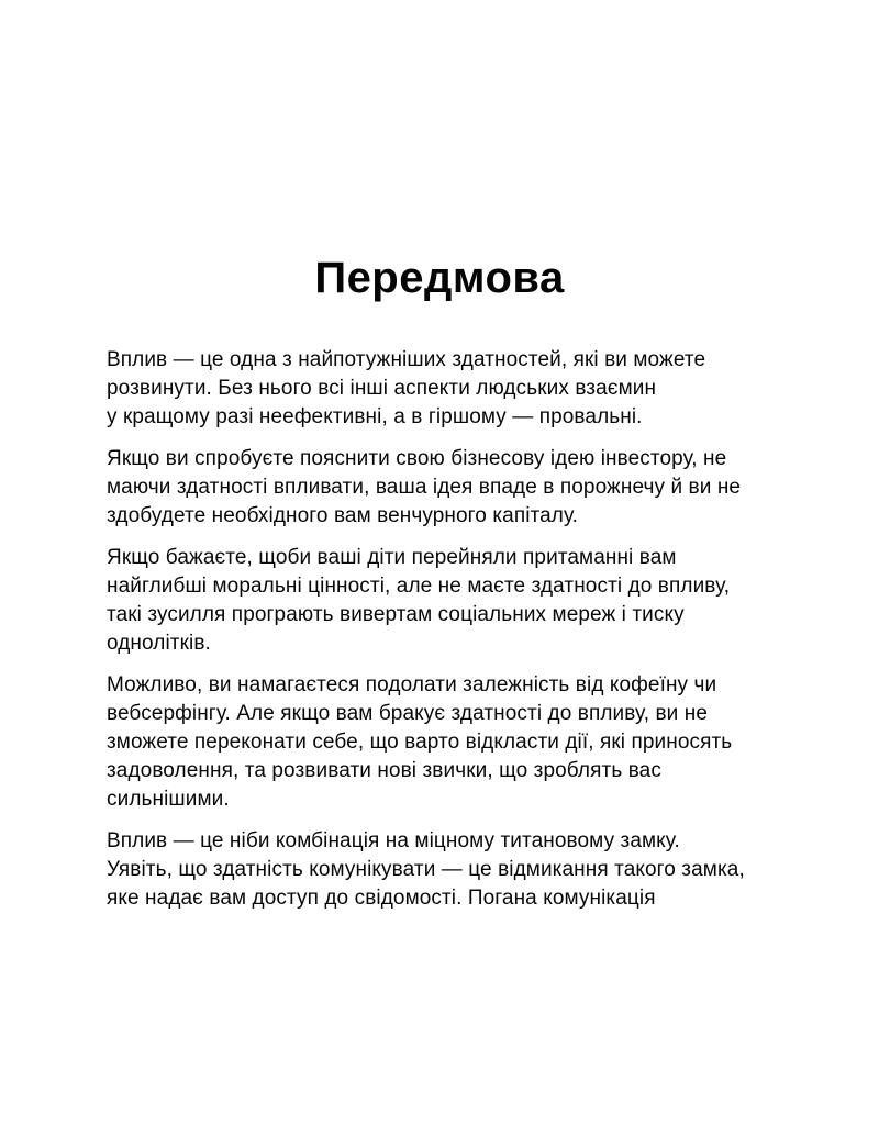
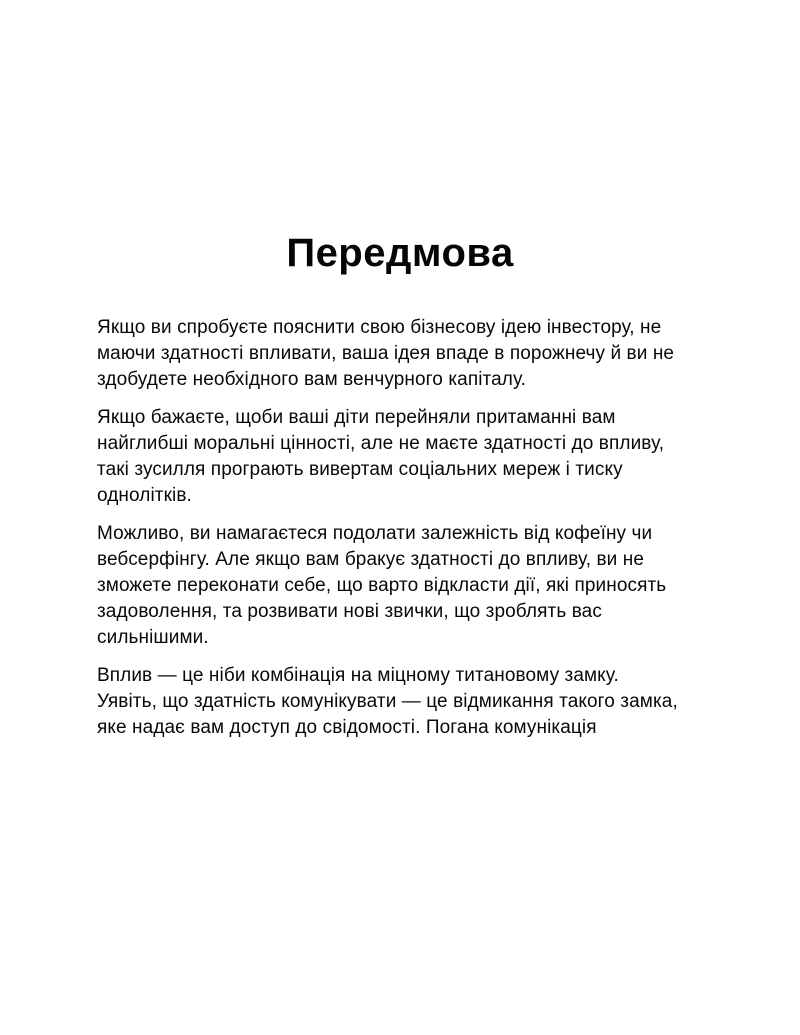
  Передмова
- Вплив — це одна з найпотужніших здатностей, які ви можете
- розвинути. Без нього всі інші аспекти людських взаємин
- у кращому разі неефективні, а в гіршому — провальні.
  Якщо ви спробуєте пояснити свою бізнесову ідею інвестору, не
  маючи здатності впливати, ваша ідея впаде в порожнечу й ви не
  здобудете необхідного вам венчурного капіталу.
  Якщо бажаєте, щоби ваші діти перейняли притаманні вам
  найглибші моральні цінності, але не маєте здатності до впливу,
  такі зусилля програють вивертам соціальних мереж і тиску
  однолітків.
  Можливо, ви намагаєтеся подолати залежність від кофеїну чи
  вебсерфінгу. Але якщо вам бракує здатності до впливу, ви не
  зможете переконати себе, що варто відкласти дії, які приносять
  задоволення, та розвивати нові звички, що зроблять вас
  сильнішими.
  Вплив — це ніби комбінація на міцному титановому замку.
  Уявіть, що здатність комунікувати — це відмикання такого замка,
  яке надає вам доступ до свідомості. Погана комунікація
